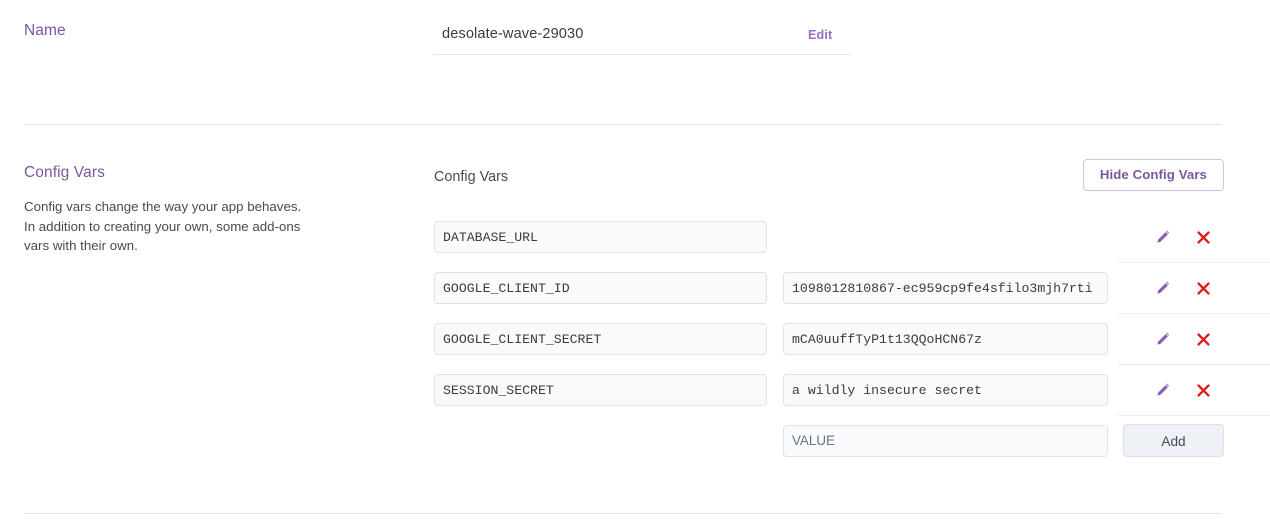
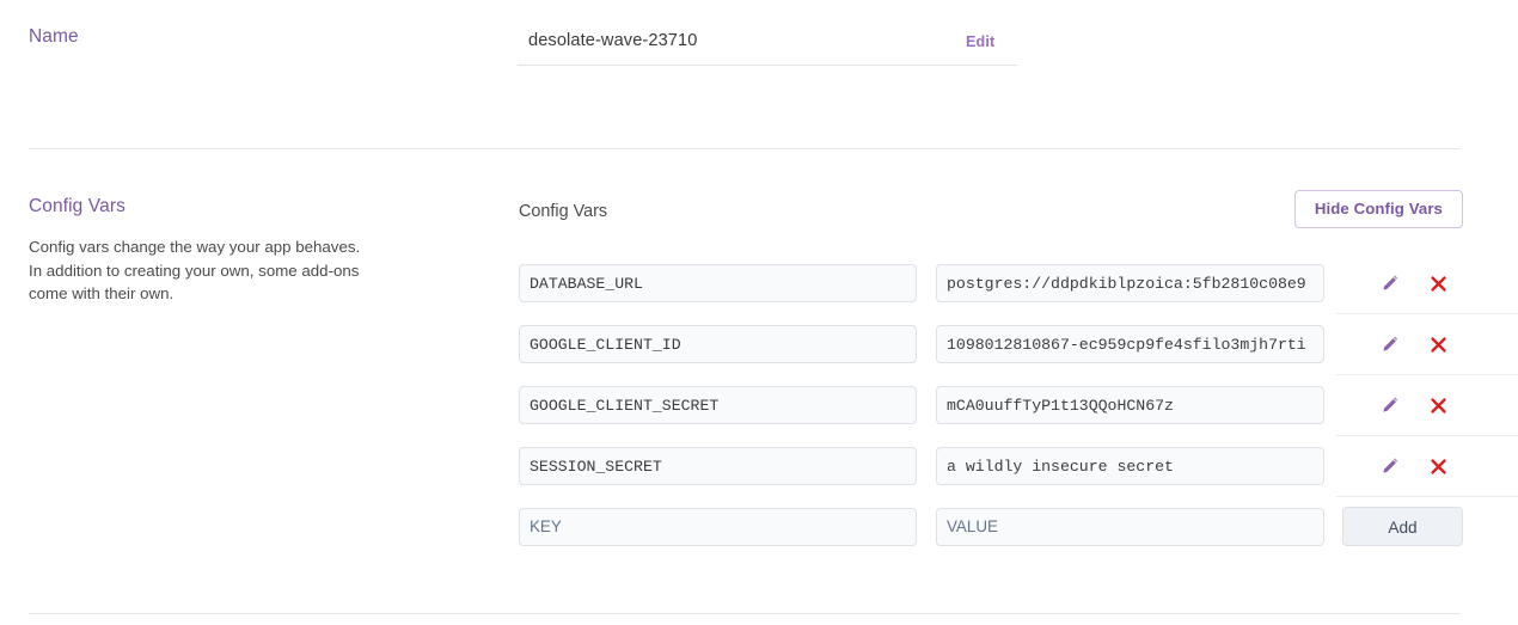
  Name
- desolate-wave-29030
+ desolate-wave-23710
  Edit
  Config Vars
- Config vars change the way your app behaves. In addition to creating your own, some add-ons vars with their own.
+ Config vars change the way your app behaves. In addition to creating your own, some add-ons come with their own.
  Config Vars
  Hide Config Vars
  DATABASE_URL
+ postgres://ddpdkiblpzoica:5fb2810c08e9
  GOOGLE_CLIENT_ID
  1098012810867-ec959cp9fe4sfilo3mjh7rti
  GOOGLE_CLIENT_SECRET
  mCA0uuffTyP1t13QQoHCN67z
  SESSION_SECRET
  a wildly insecure secret
+ KEY
  VALUE
  Add
